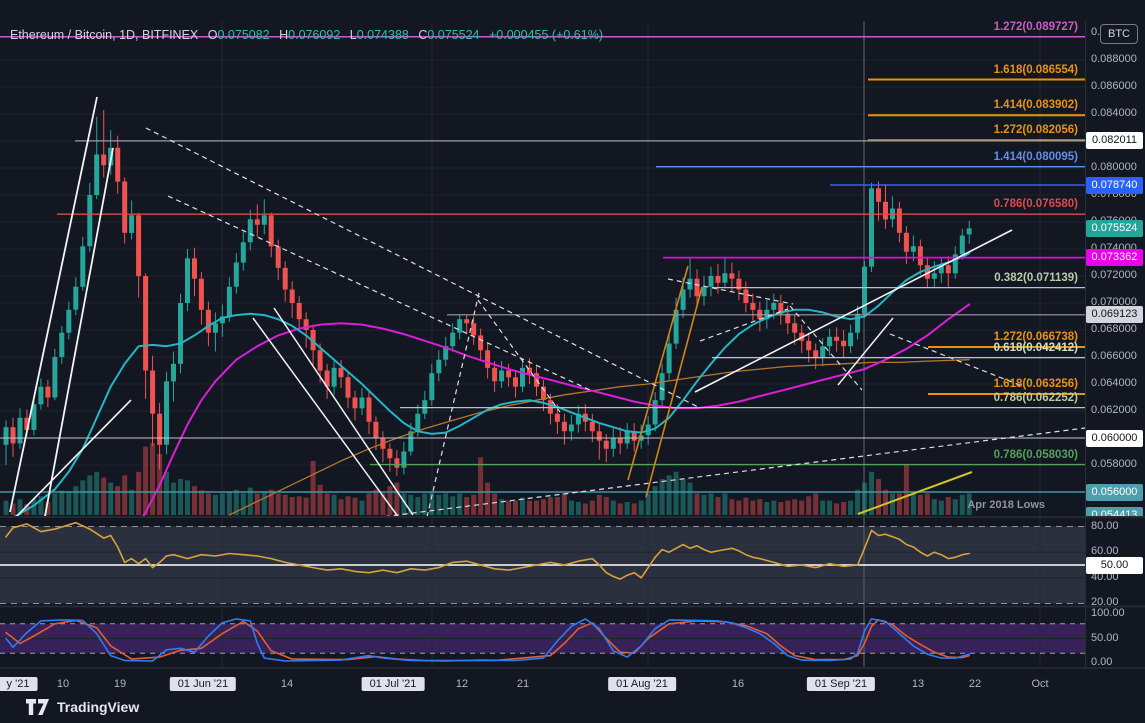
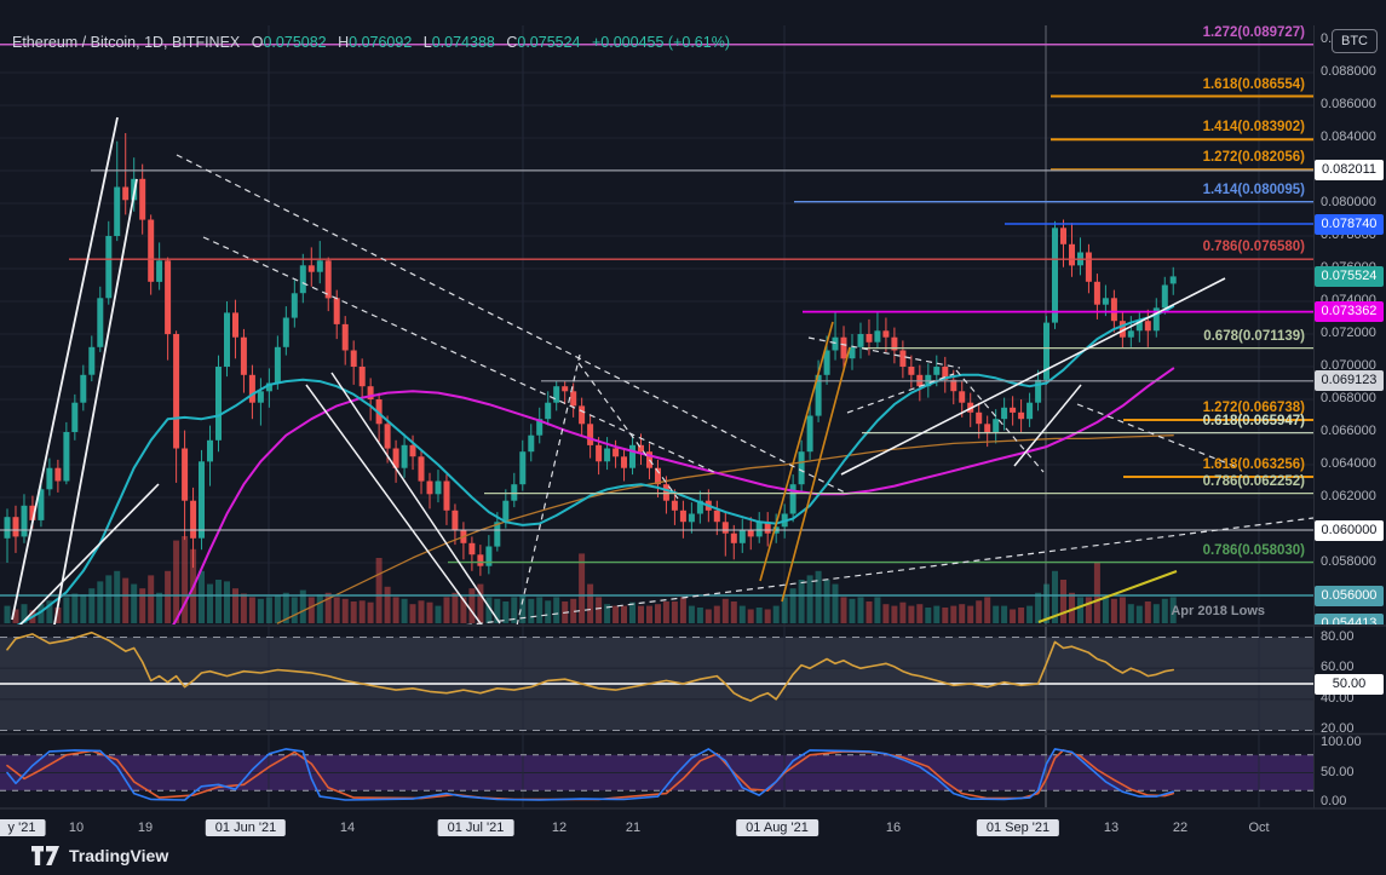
  Ethereum / Bitcoin, 1D, BITFINEX O0.075082 H0.076092 L0.074388 C0.075524 +0.000455 (+0.61%)
  BTC
  Apr 2018 Lows
  0.088000
  0.086000
  0.084000
  0.080000
  0.078000
  0.074000
  0.072000
  0.070000
  0.068000
  0.066000
  0.064000
  0.062000
  0.058000
  0.082011
  0.078740
  0.075524
  0.073362
  0.069123
  0.060000
  0.056000
  0.054413
  1.272(0.089727)
  1.618(0.086554)
  1.414(0.083902)
  1.272(0.082056)
  1.414(0.080095)
  0.786(0.076580)
- 0.382(0.071139)
+ 0.678(0.071139)
  1.272(0.066738)
- 0.618(0.042412)
+ 0.618(0.065947)
  1.618(0.063256)
  0.786(0.062252)
  0.786(0.058030)
  80.00
  60.00
  40.00
  20.00
  50.00
  100.00
  50.00
  0.00
  y '21
  10
  19
  01 Jun '21
  14
  01 Jul '21
  12
  21
  01 Aug '21
  16
  01 Sep '21
  13
  22
  Oct
  TradingView
